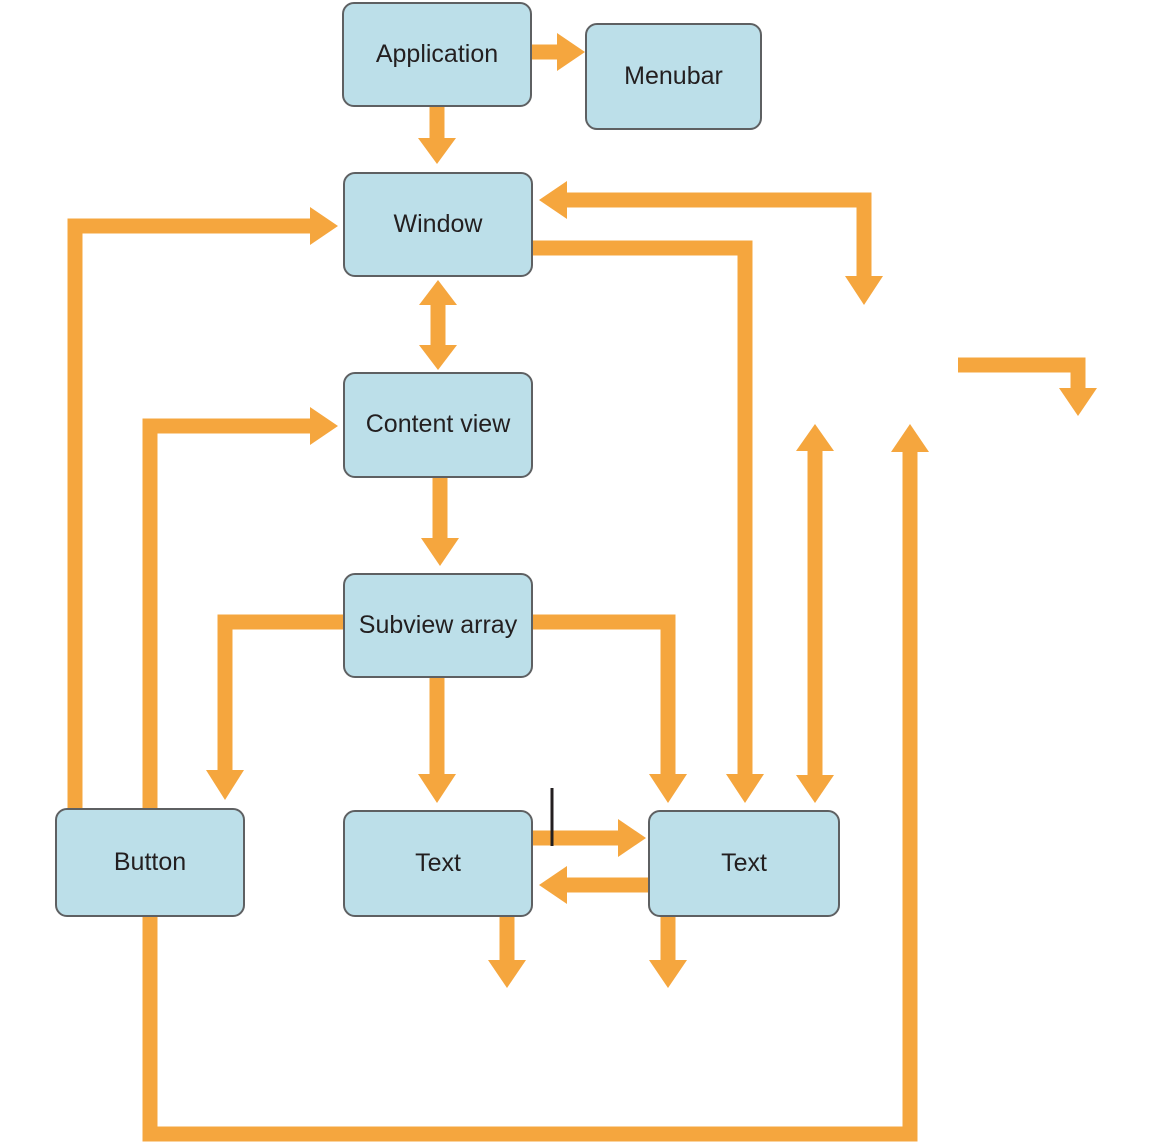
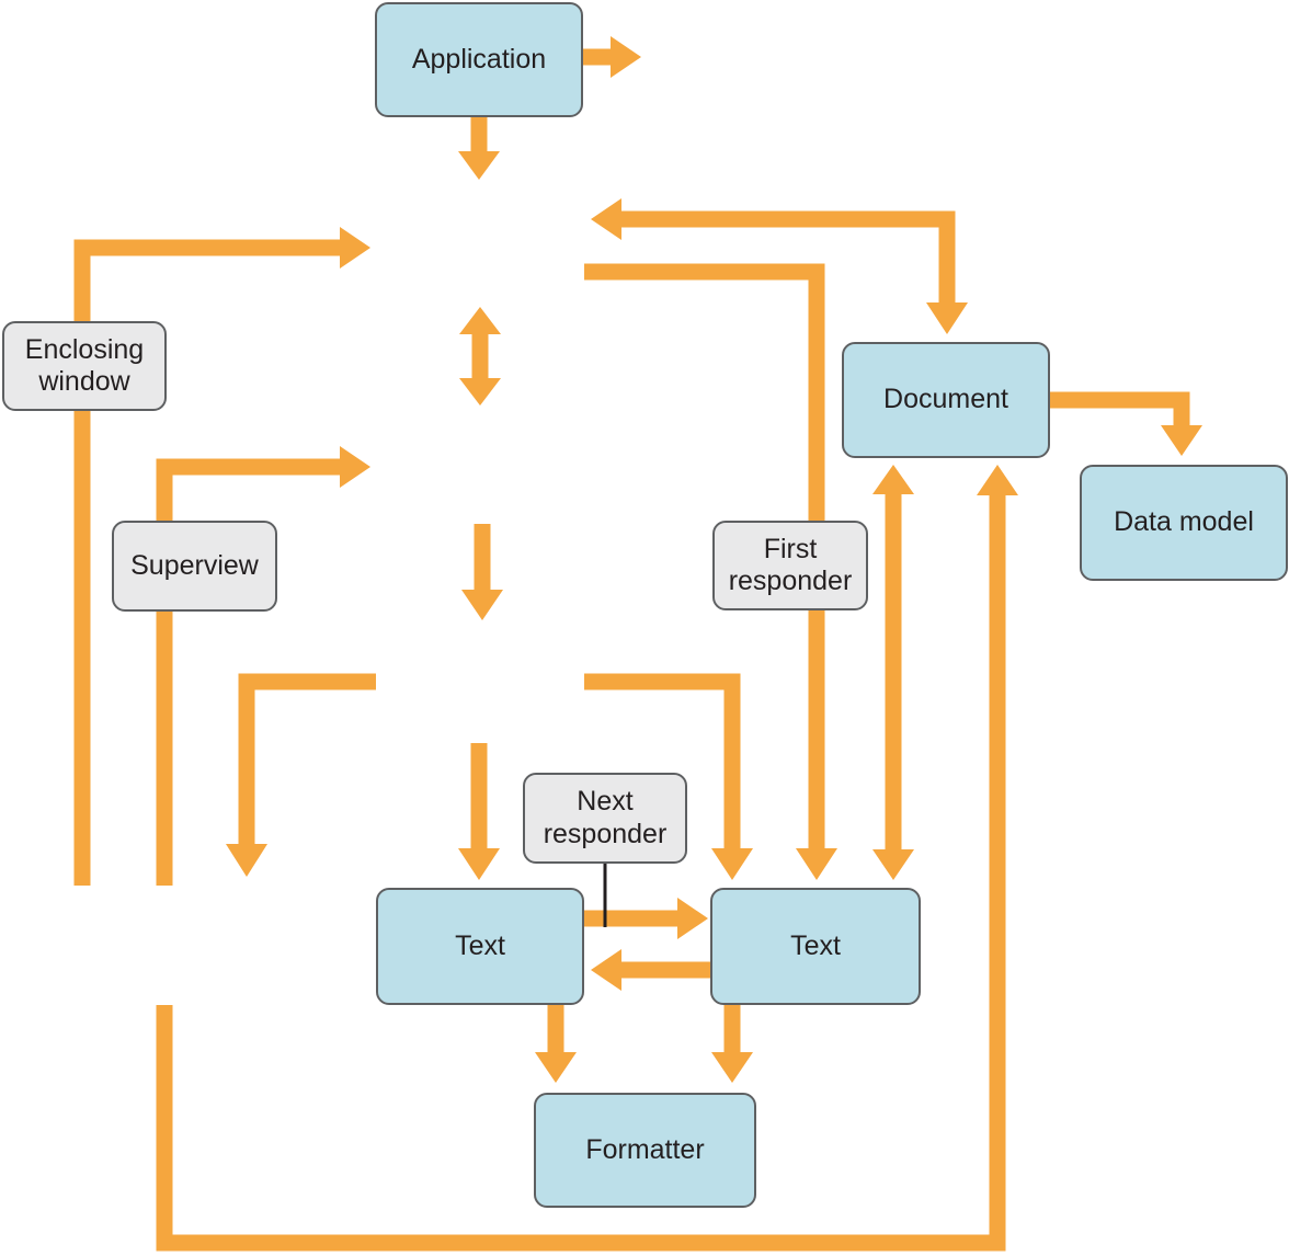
  Application
- Menubar
- Window
- Content view
- Subview array
- Button
  Text
  Text
+ Formatter
+ Document
+ Data model
+ Enclosing window
+ Superview
+ First responder
+ Next responder
